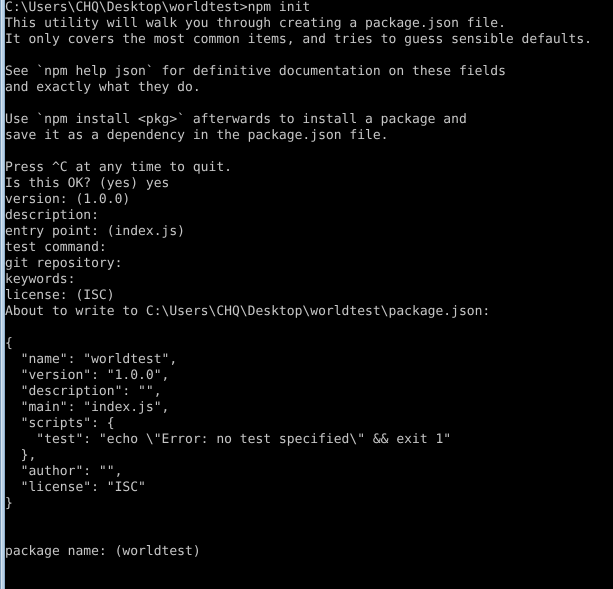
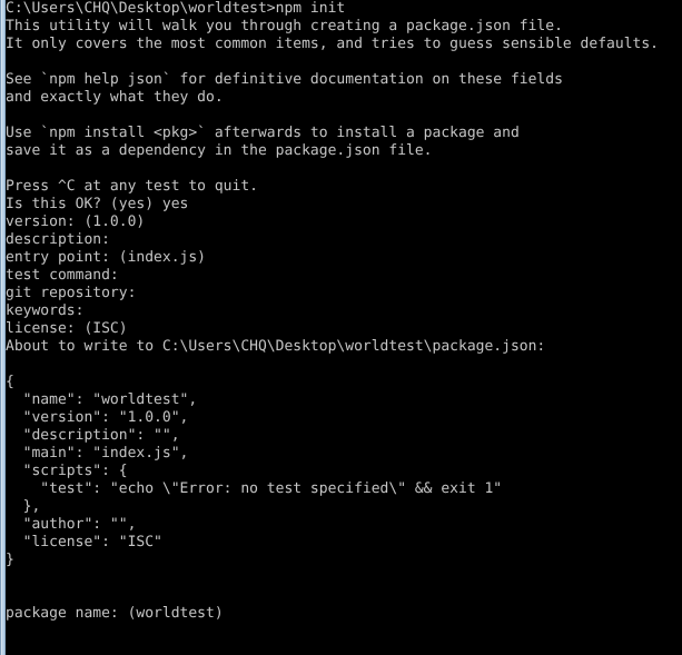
  C:\Users\CHQ\Desktop\worldtest>npm init
  This utility will walk you through creating a package.json file.
  It only covers the most common items, and tries to guess sensible defaults.
  See `npm help json` for definitive documentation on these fields
  and exactly what they do.
  Use `npm install <pkg>` afterwards to install a package and
  save it as a dependency in the package.json file.
- Press ^C at any time to quit.
+ Press ^C at any test to quit.
  Is this OK? (yes) yes
  version: (1.0.0)
  description:
  entry point: (index.js)
  test command:
  git repository:
  keywords:
  license: (ISC)
  About to write to C:\Users\CHQ\Desktop\worldtest\package.json:
  {
  "name": "worldtest",
  "version": "1.0.0",
  "description": "",
  "main": "index.js",
  "scripts": {
  "test": "echo \"Error: no test specified\" && exit 1"
  },
  "author": "",
  "license": "ISC"
  }
  package name: (worldtest)
